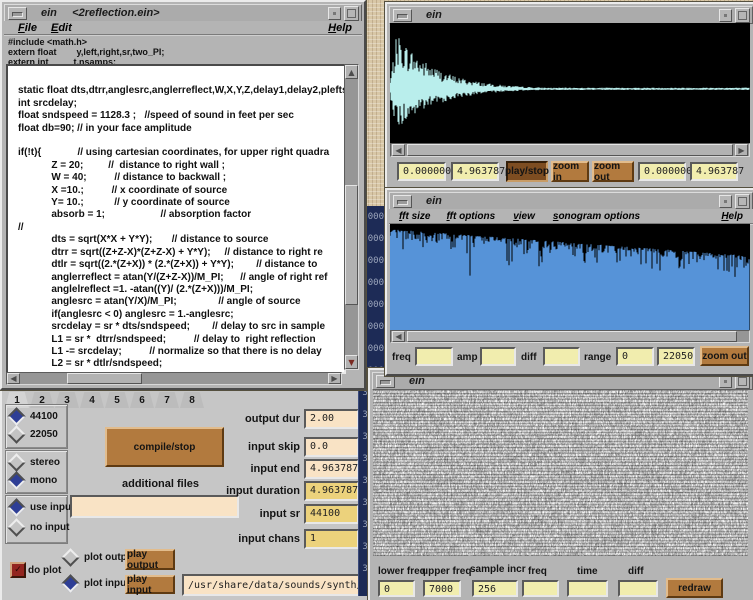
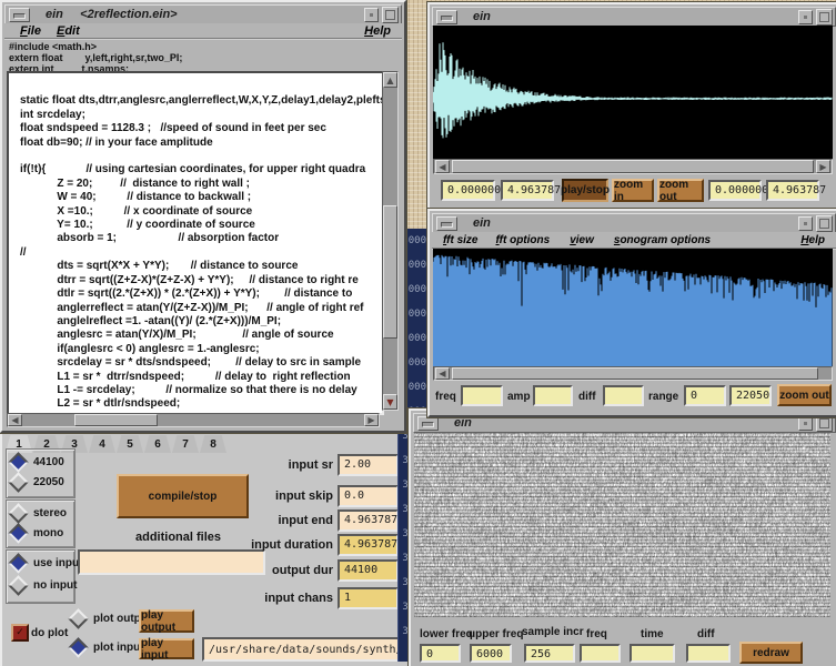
  000
  000
  000
  000
  000
  000
  000
  ein <2reflection.ein>
  File
  Edit
  Help
  #include <math.h>
  extern float y,left,right,sr,two_PI;
  extern int t,nsamps;
  static float dts,dtrr,anglesrc,anglerreflect,W,X,Y,Z,delay1,delay2,pleft
  int srcdelay;
  float sndspeed = 1128.3 ; //speed of sound in feet per sec
  float db=90; // in your face amplitude
  if(!t){ // using cartesian coordinates, for upper right quadra
  Z = 20; // distance to right wall ;
  W = 40; // distance to backwall ;
  X =10.; // x coordinate of source
  Y= 10.; // y coordinate of source
  absorb = 1; // absorption factor
  //
  dts = sqrt(X*X + Y*Y); // distance to source
  dtrr = sqrt((Z+Z-X)*(Z+Z-X) + Y*Y); // distance to right re
  dtlr = sqrt((2.*(Z+X)) * (2.*(Z+X)) + Y*Y); // distance to
  anglerreflect = atan(Y/(Z+Z-X))/M_PI; // angle of right ref
  anglelreflect =1. -atan((Y)/ (2.*(Z+X)))/M_PI;
  anglesrc = atan(Y/X)/M_PI; // angle of source
  if(anglesrc < 0) anglesrc = 1.-anglesrc;
  srcdelay = sr * dts/sndspeed; // delay to src in sample
  L1 = sr * dtrr/sndspeed; // delay to right reflection
  L1 -= srcdelay; // normalize so that there is no delay
  L2 = sr * dtlr/sndspeed;
  ▲
  ▼
  ◀
  ▶
  1
  2
  3
  4
  5
  6
  7
  8
  44100
  22050
  stereo
  mono
  use inpu
  no input
  compile/stop
  additional files
- output dur
+ input sr
  2.00
  input skip
  0.0
  input end
  4.963787
  input duration
  4.963787
- input sr
+ output dur
  44100
  input chans
  1
  ✓
  do plot
  plot outp
  play output
  plot inpu
  play input
  /usr/share/data/sounds/synth
  ein
  ◀
  ▶
  0.000000
  4.963787
  play/stop
  zoom in
  zoom out
  0.00000
  4.963787
  ein
  fft size
  fft options
  view
  sonogram options
  Help
  ◀
  freq
  amp
  diff
  range
  0
  22050
  zoom out
  ein
  lower freq
  0
  upper freq
- 7000
+ 6000
  sample incr
  256
  freq
  time
  diff
  redraw
